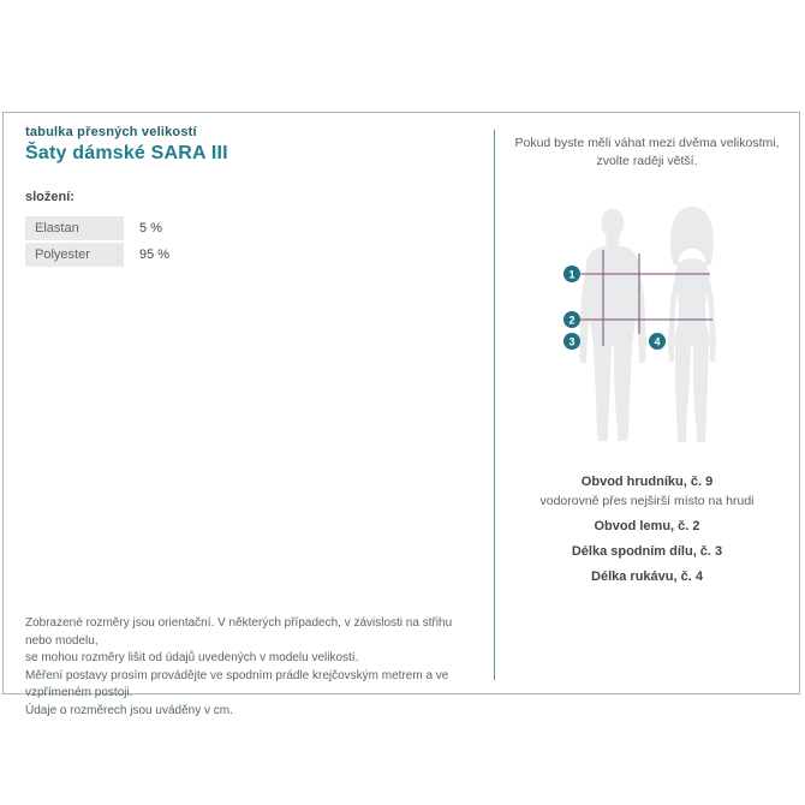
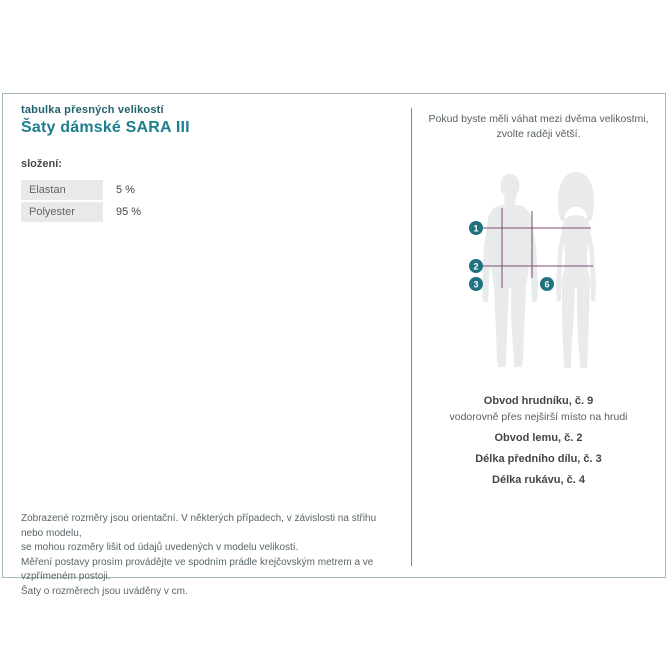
  tabulka přesných velikostí
  Šaty dámské SARA III
  složení:
  Elastan
  5 %
  Polyester
  95 %
  Zobrazené rozměry jsou orientační. V některých případech, v závislosti na střihu nebo modelu,
  se mohou rozměry lišit od údajů uvedených v modelu velikostí.
  Měření postavy prosím provádějte ve spodním prádle krejčovským metrem a ve vzpřímeném postoji.
- Údaje o rozměrech jsou uváděny v cm.
+ Šaty o rozměrech jsou uváděny v cm.
  Pokud byste měli váhat mezi dvěma velikostmi,
  zvolte raději větší.
  1
  2
  3
- 4
+ 6
  Obvod hrudníku, č. 9
  vodorovně přes nejširší místo na hrudi
  Obvod lemu, č. 2
- Délka spodním dílu, č. 3
+ Délka předního dílu, č. 3
  Délka rukávu, č. 4
